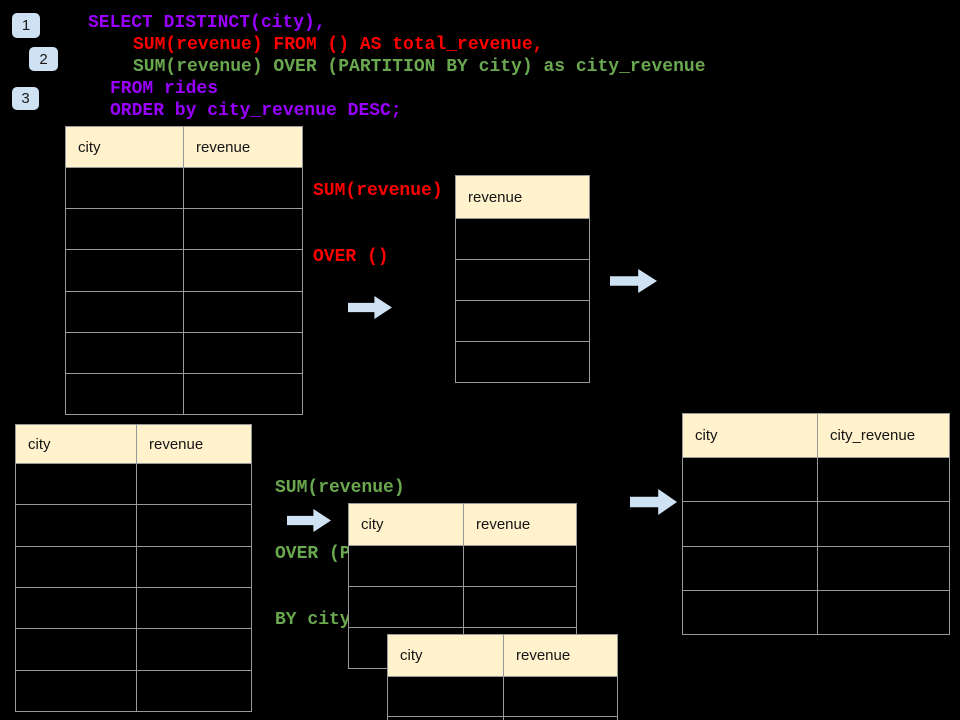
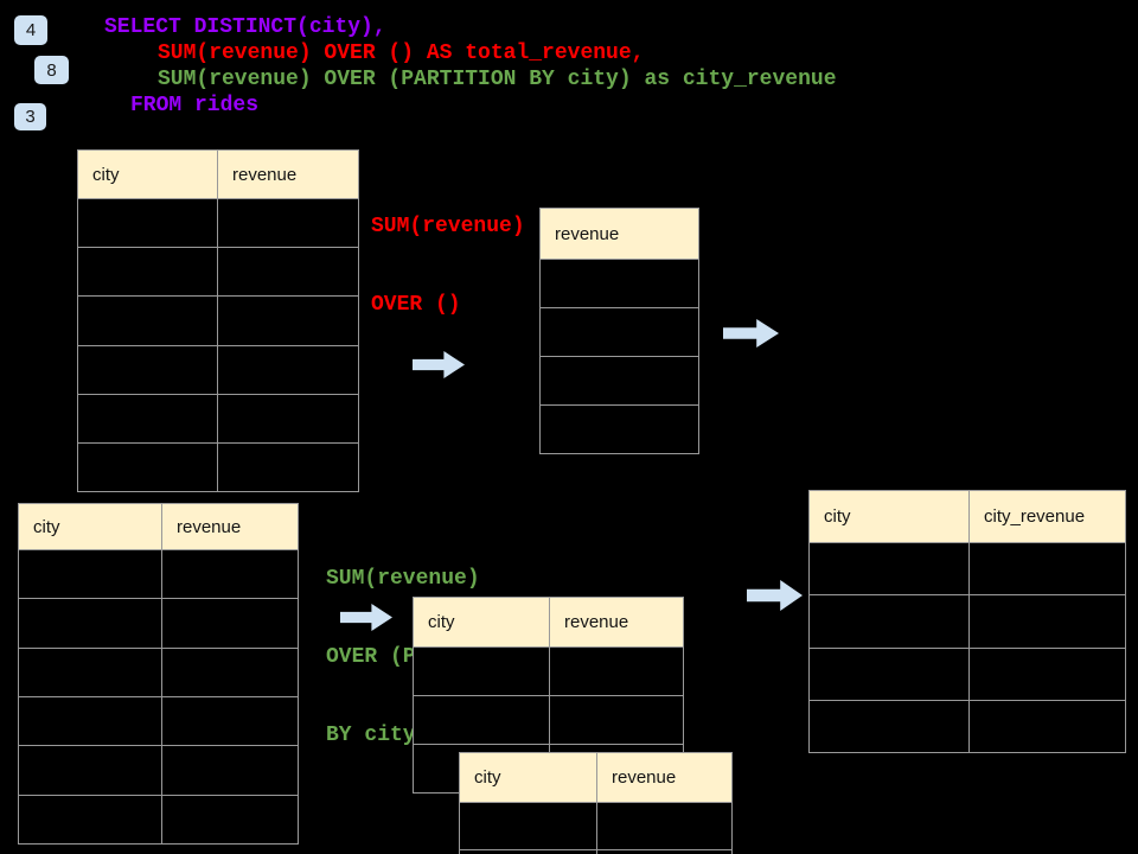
- 1
+ 4
- 2
+ 8
  3
  SELECT DISTINCT(city),
- SUM(revenue) FROM () AS total_revenue,
+ SUM(revenue) OVER () AS total_revenue,
  SUM(revenue) OVER (PARTITION BY city) as city_revenue
  FROM rides
- ORDER by city_revenue DESC;
  SUM(revenue)
  OVER ()
  SUM(revenue)
  BY city
  city
  revenue
  revenue
  city
  revenue
  city
  revenue
  city
  revenue
  city
  city_revenue
